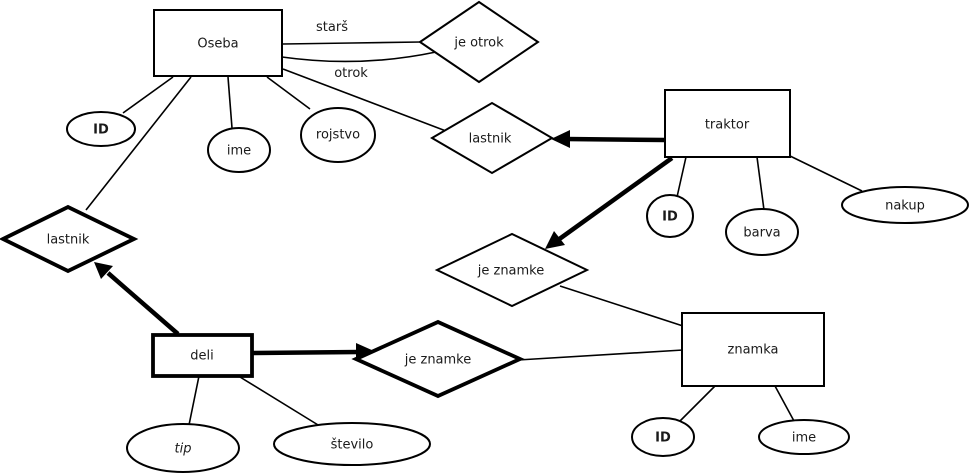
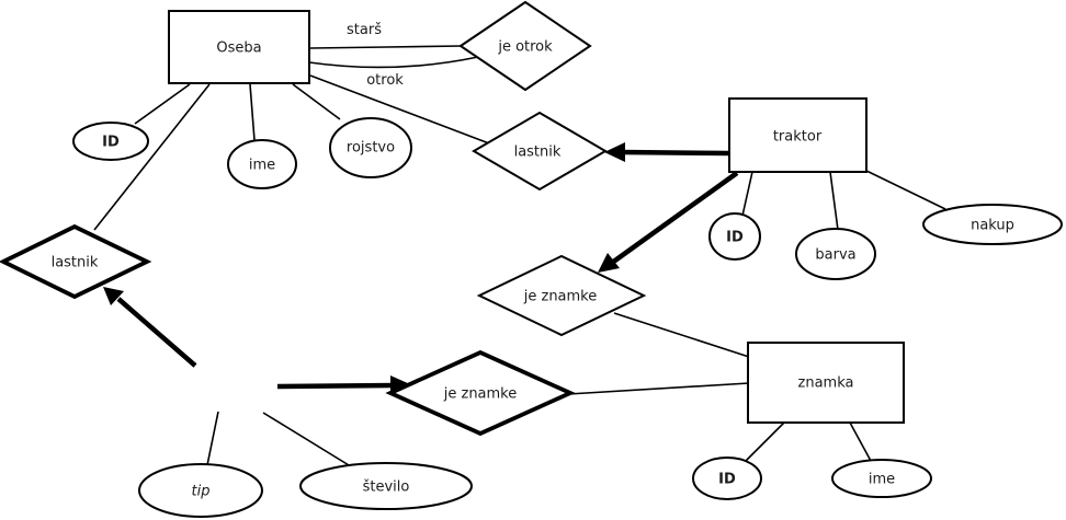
  starš
  otrok
  je otrok
  lastnik
  lastnik
  je znamke
  je znamke
  Oseba
  traktor
  znamka
- deli
  ID
  ime
  rojstvo
  ID
  barva
  nakup
  ID
  ime
  tip
  število
